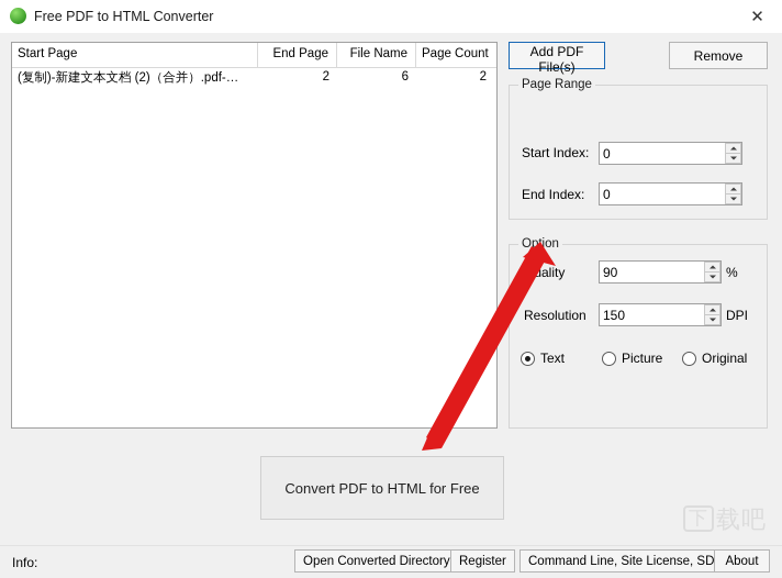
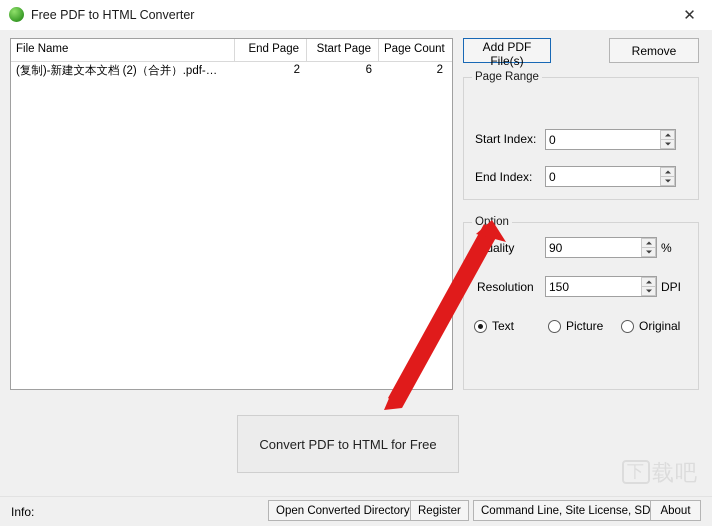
  Free PDF to HTML Converter
  ✕
- Start Page
+ File Name
  End Page
- File Name
+ Start Page
  Page Count
  (复制)-新建文本文档 (2)（合并）.pdf-…
  2
  6
  2
  Add PDF File(s)
  Remove
  Page Range
  Start Index:
  0
  End Index:
  0
  Opion
  ality
  90
  %
  Resolution
  150
  DPI
  Text
  Picture
  Original
  Convert PDF to HTML for Free
  Info:
  Open Converted Directory
  Register
  Command Line, Site License, SD
  About
